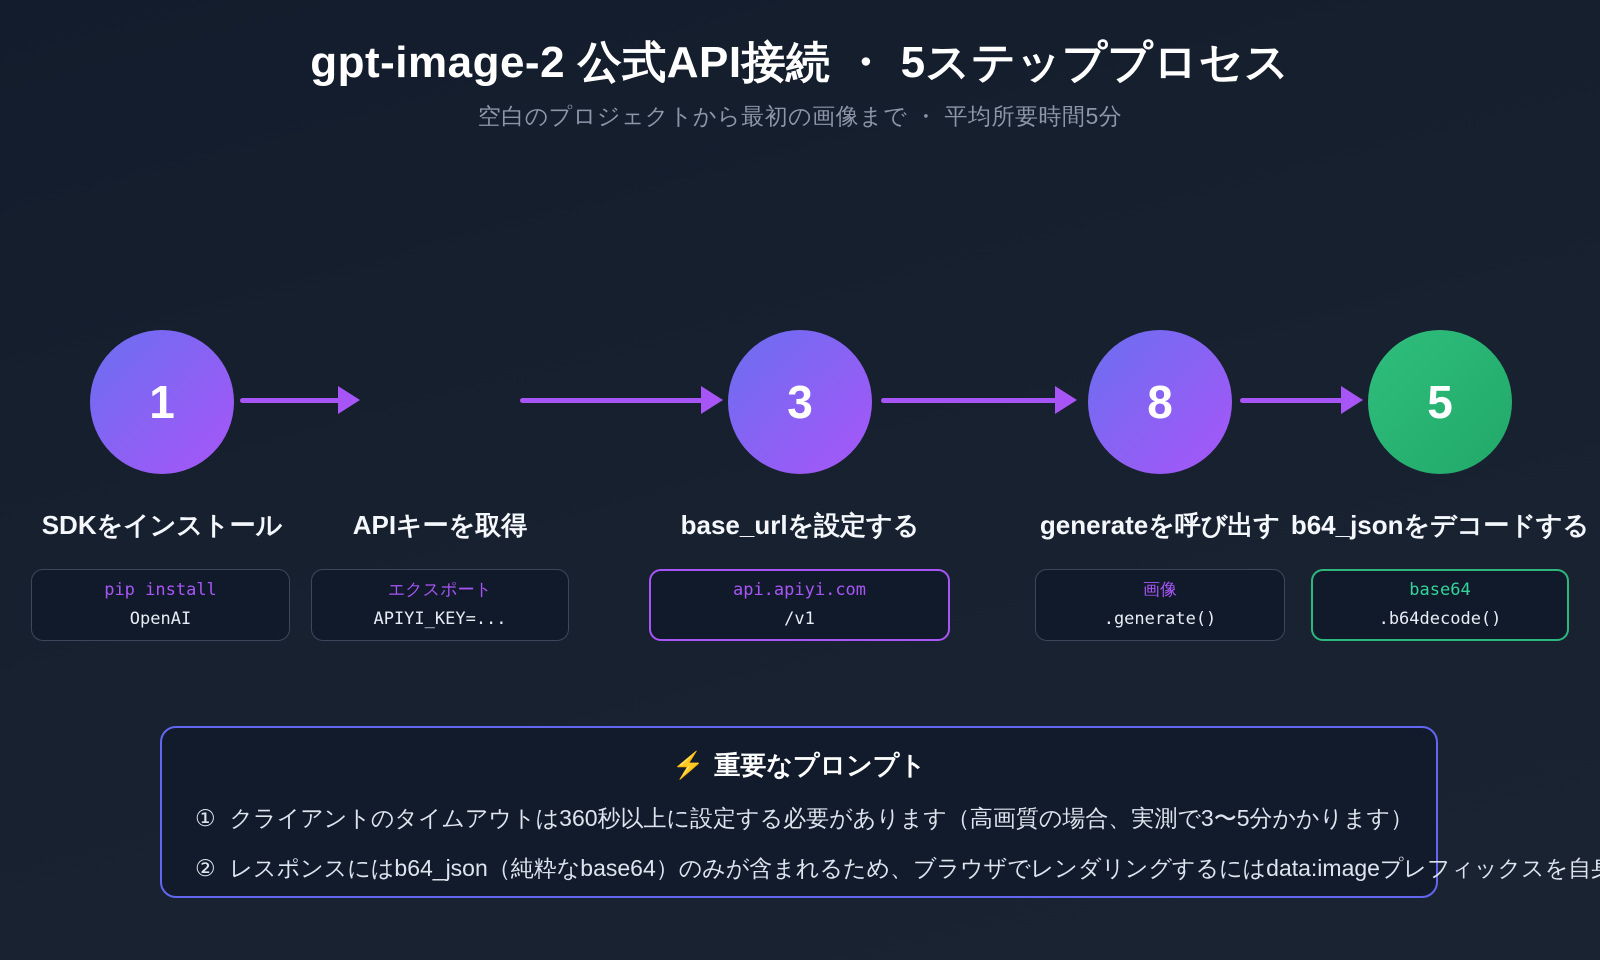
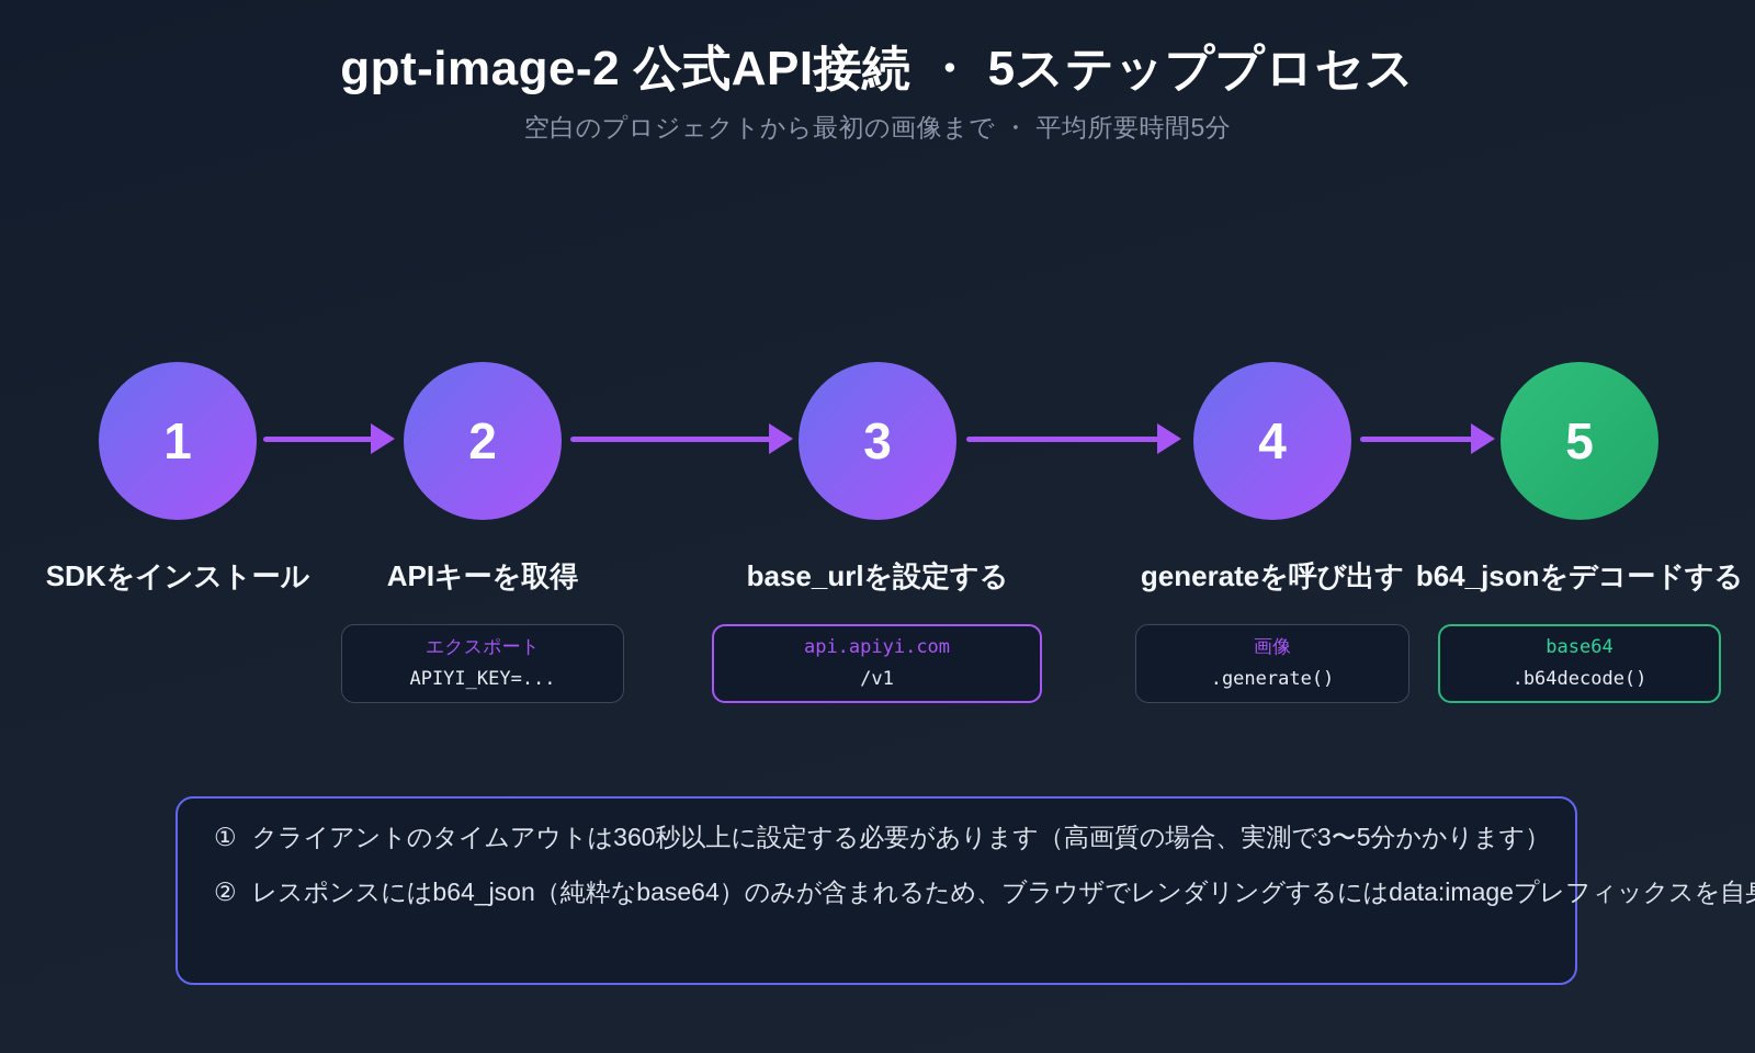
  gpt-image-2 公式API接続 ・ 5ステッププロセス
  空白のプロジェクトから最初の画像まで ・ 平均所要時間5分
  1
+ 2
  3
- 8
+ 4
  5
  SDKをインストール
  APIキーを取得
  base_urlを設定する
  generateを呼び出す
  b64_jsonをデコードする
- pip install
- OpenAI
  エクスポート
  APIYI_KEY=...
  api.apiyi.com
  /v1
  画像
  .generate()
  base64
  .b64decode()
- ⚡ 重要なプロンプト
  ①
  クライアントのタイムアウトは360秒以上に設定する必要があります（高画質の場合、実測で3〜5分かかります）
  ②
  レスポンスにはb64_json（純粋なbase64）のみが含まれるため、ブラウザでレンダリングするにはdata:imageプレフィックスを自
